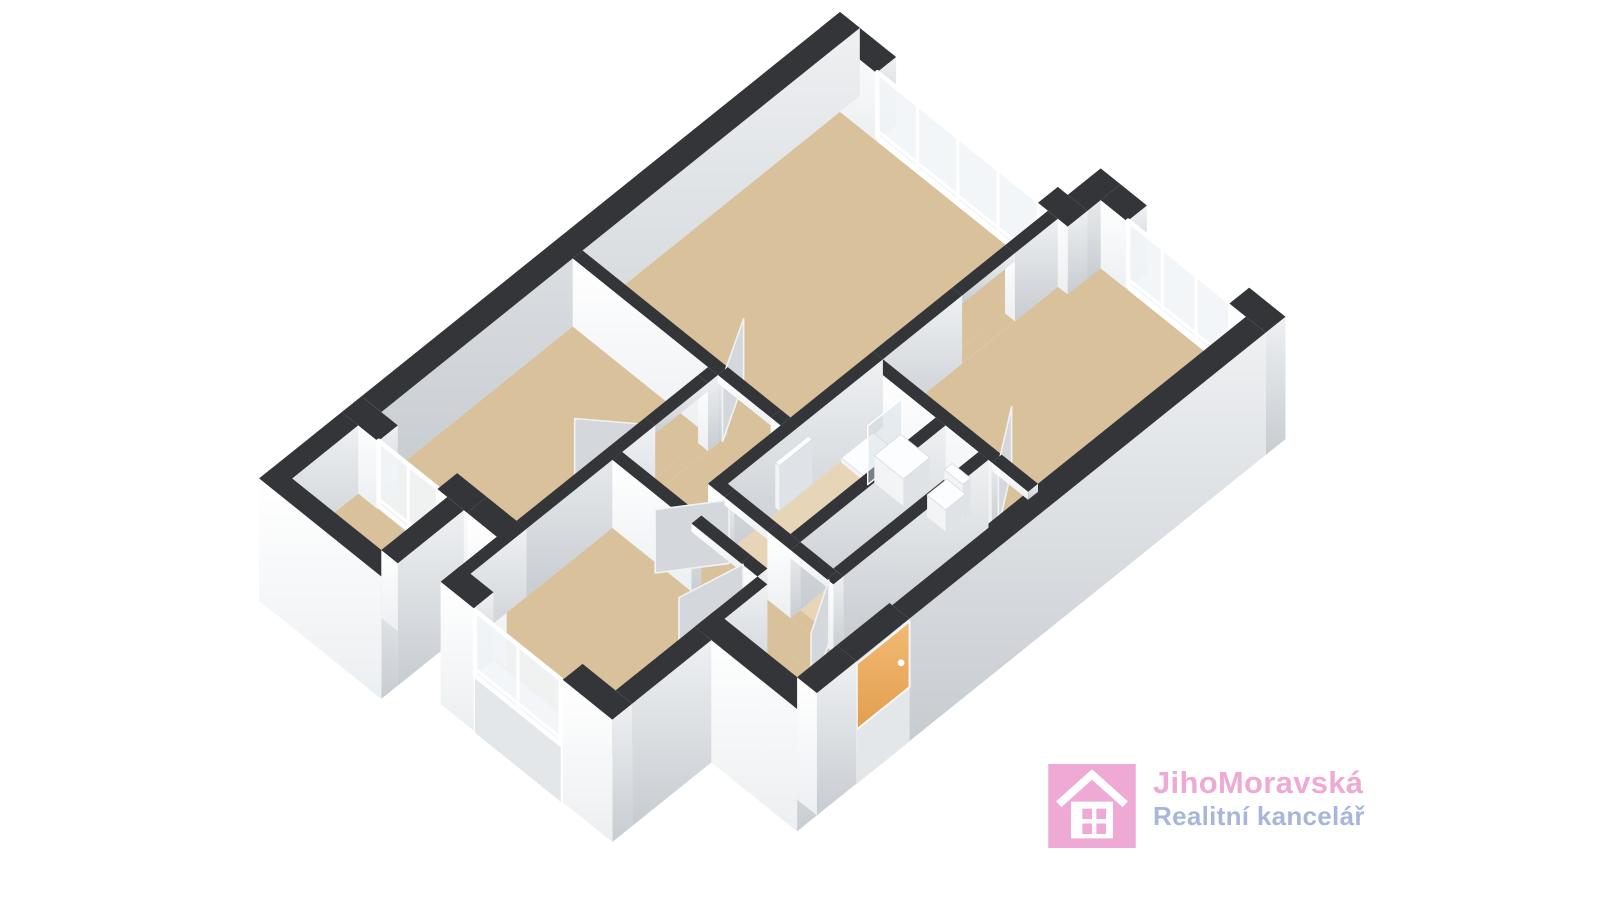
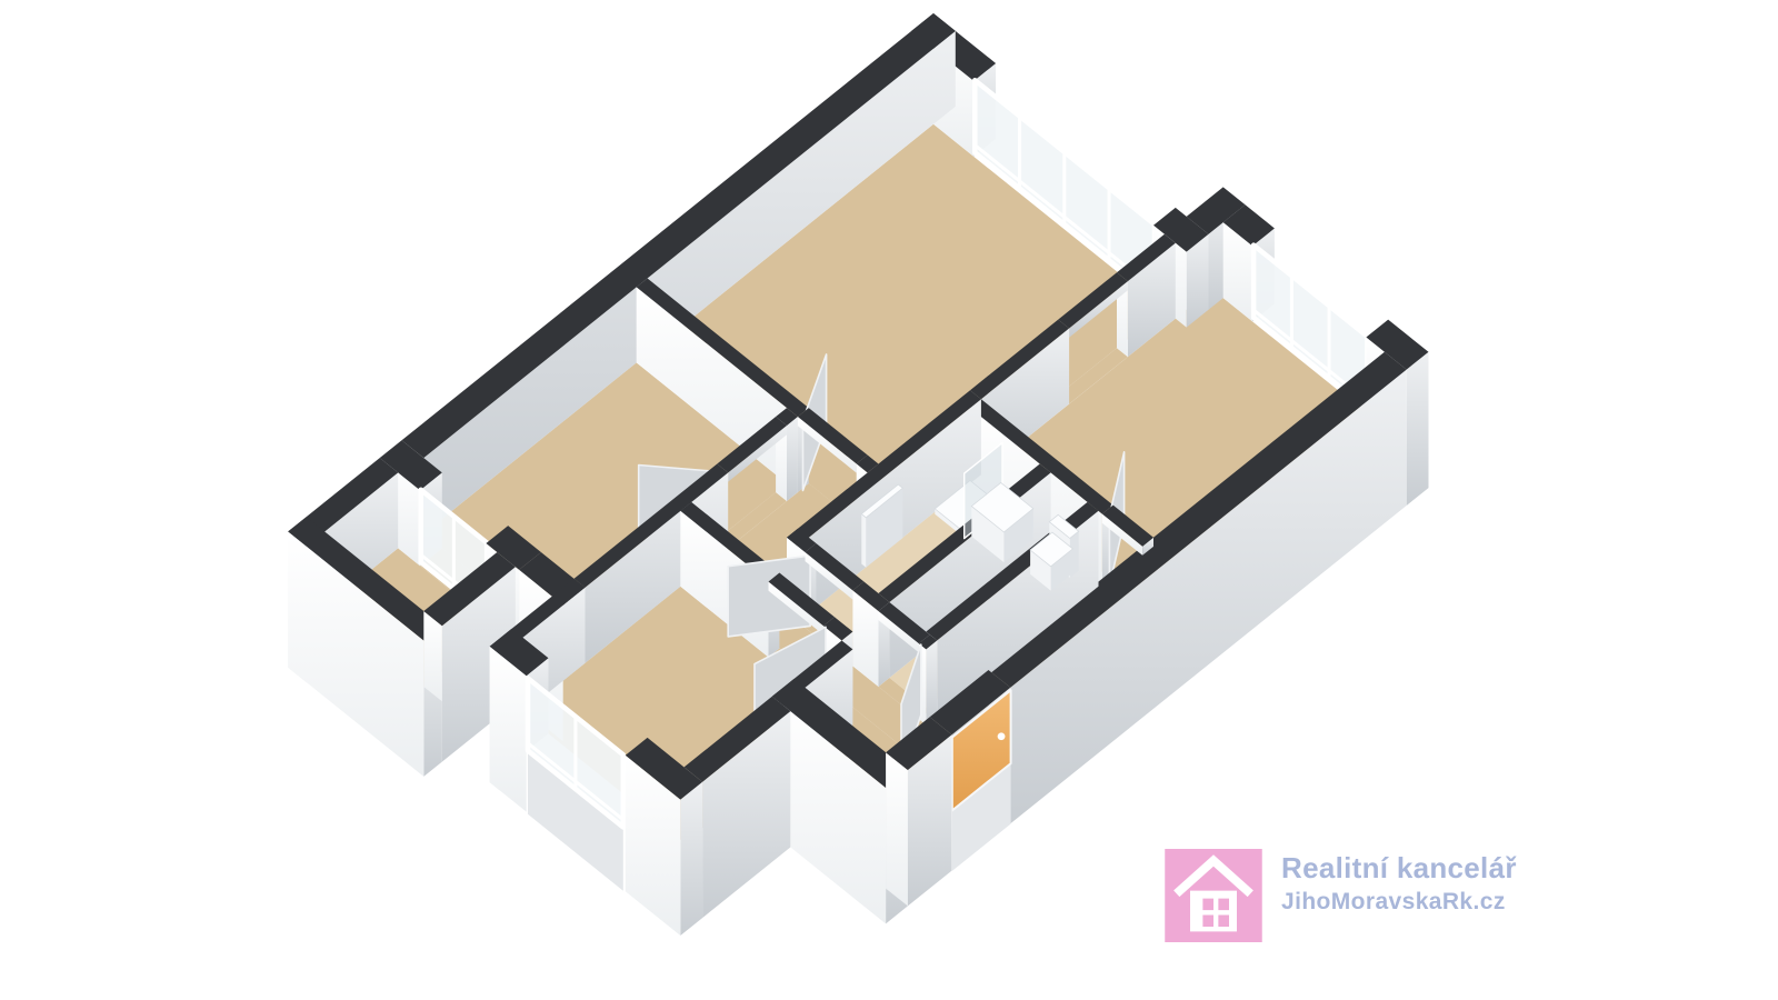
- JihoMoravská
  Realitní kancelář
+ JihoMoravskaRk.cz
